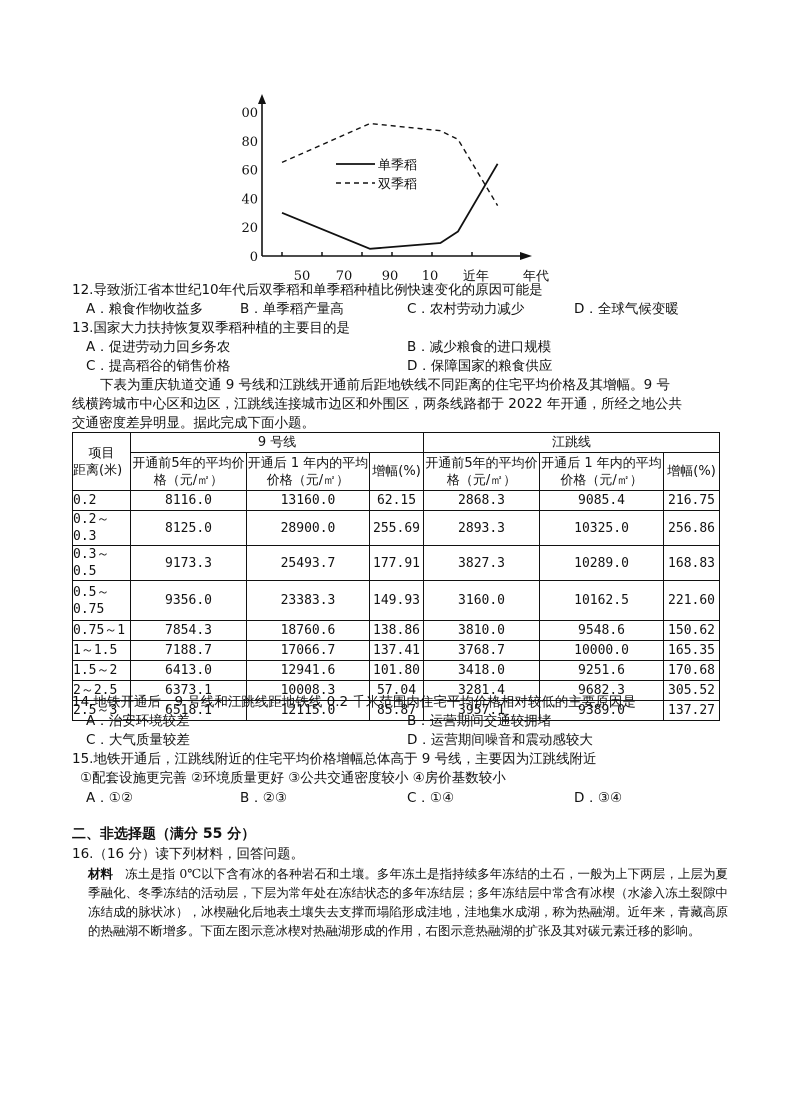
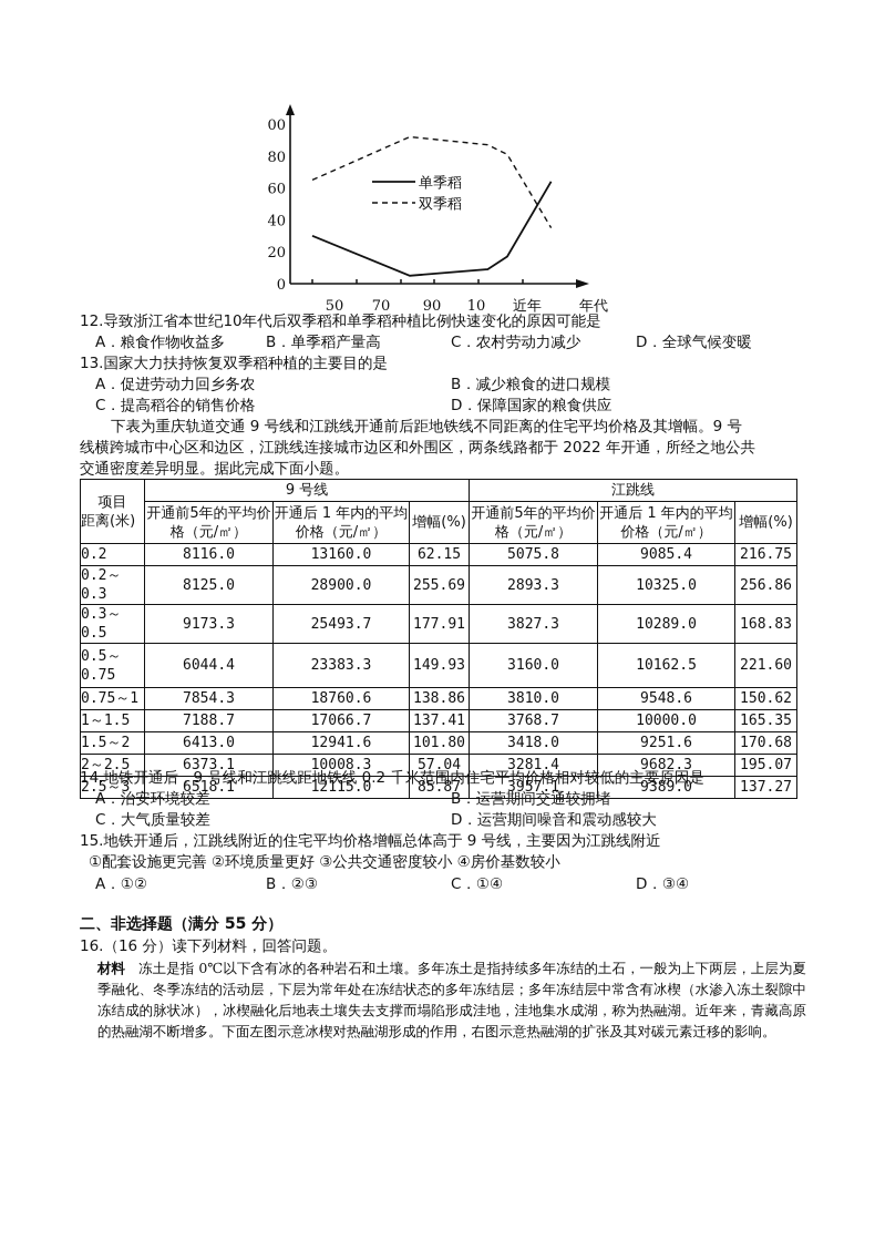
  0
  20
  40
  60
  80
  50
  70
  90
  10
  近年
  年代
  单季稻
  双季稻
  12.导致浙江省本世纪10年代后双季稻和单季稻种植比例快速变化的原因可能是
  A．粮食作物收益多
  B．单季稻产量高
  C．农村劳动力减少
  D．全球气候变暖
  13.国家大力扶持恢复双季稻种植的主要目的是
  A．促进劳动力回乡务农
  B．减少粮食的进口规模
  C．提高稻谷的销售价格
  D．保障国家的粮食供应
  下表为重庆轨道交通 9 号线和江跳线开通前后距地铁线不同距离的住宅平均价格及其增幅。9 号
  线横跨城市中心区和边区，江跳线连接城市边区和外围区，两条线路都于 2022 年开通，所经之地公共
  交通密度差异明显。据此完成下面小题。
  项目 距离(米)	9 号线	江跳线
  开通前5年的平均价格（元/㎡）	开通后 1 年内的平均价格（元/㎡）	增幅(%)	开通前5年的平均价格（元/㎡）	开通后 1 年内的平均价格（元/㎡）	增幅(%)
- 0.2	8116.0	13160.0	62.15	2868.3	9085.4	216.75
+ 0.2	8116.0	13160.0	62.15	5075.8	9085.4	216.75
  0.2～0.3	8125.0	28900.0	255.69	2893.3	10325.0	256.86
  0.3～0.5	9173.3	25493.7	177.91	3827.3	10289.0	168.83
- 0.5～0.75	9356.0	23383.3	149.93	3160.0	10162.5	221.60
+ 0.5～0.75	6044.4	23383.3	149.93	3160.0	10162.5	221.60
  0.75～1	7854.3	18760.6	138.86	3810.0	9548.6	150.62
  1～1.5	7188.7	17066.7	137.41	3768.7	10000.0	165.35
  1.5～2	6413.0	12941.6	101.80	3418.0	9251.6	170.68
- 2～2.5	6373.1	10008.3	57.04	3281.4	9682.3	305.52
+ 2～2.5	6373.1	10008.3	57.04	3281.4	9682.3	195.07
  2.5～3	6518.1	12115.0	85.87	3957.1	9389.0	137.27
  14.地铁开通后，9 号线和江跳线距地铁线 0.2 千米范围内住宅平均价格相对较低的主要原因是
  A．治安环境较差
  B．运营期间交通较拥堵
  C．大气质量较差
  D．运营期间噪音和震动感较大
  15.地铁开通后，江跳线附近的住宅平均价格增幅总体高于 9 号线，主要因为江跳线附近
  ①配套设施更完善 ②环境质量更好 ③公共交通密度较小 ④房价基数较小
  A．①②
  B．②③
  C．①④
  D．③④
  二、非选择题（满分 55 分）
  16.（16 分）读下列材料，回答问题。
  材料 冻土是指 0℃以下含有冰的各种岩石和土壤。多年冻土是指持续多年冻结的土石，一般为上下两层，上层为夏季融化、冬季冻结的活动层，下层为常年处在冻结状态的多年冻结层；多年冻结层中常含有冰楔（水渗入冻土裂隙中冻结成的脉状冰），冰楔融化后地表土壤失去支撑而塌陷形成洼地，洼地集水成湖，称为热融湖。近年来，青藏高原的热融湖不断增多。下面左图示意冰楔对热融湖形成的作用，右图示意热融湖的扩张及其对碳元素迁移的影响。
